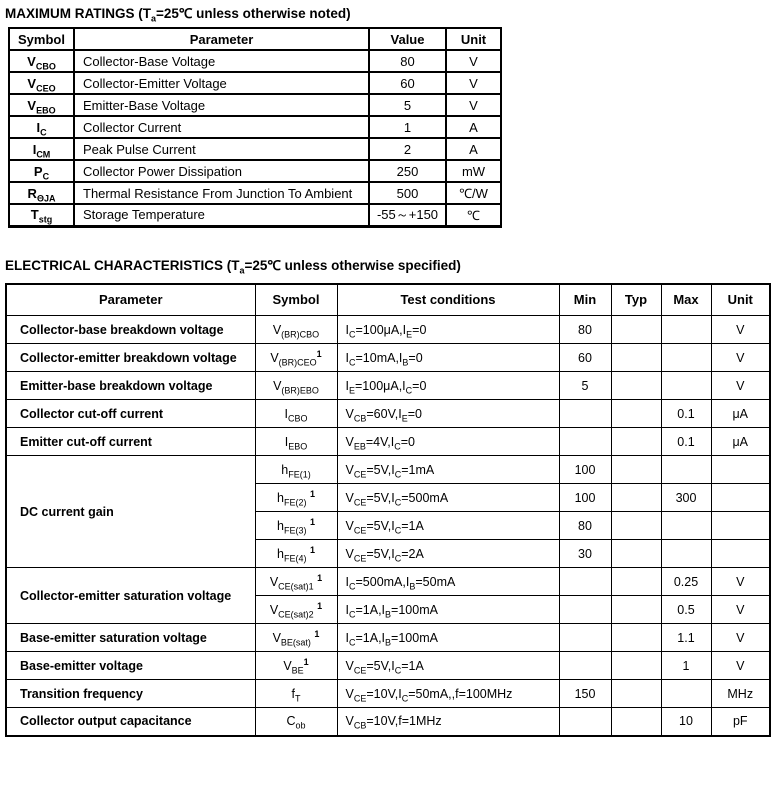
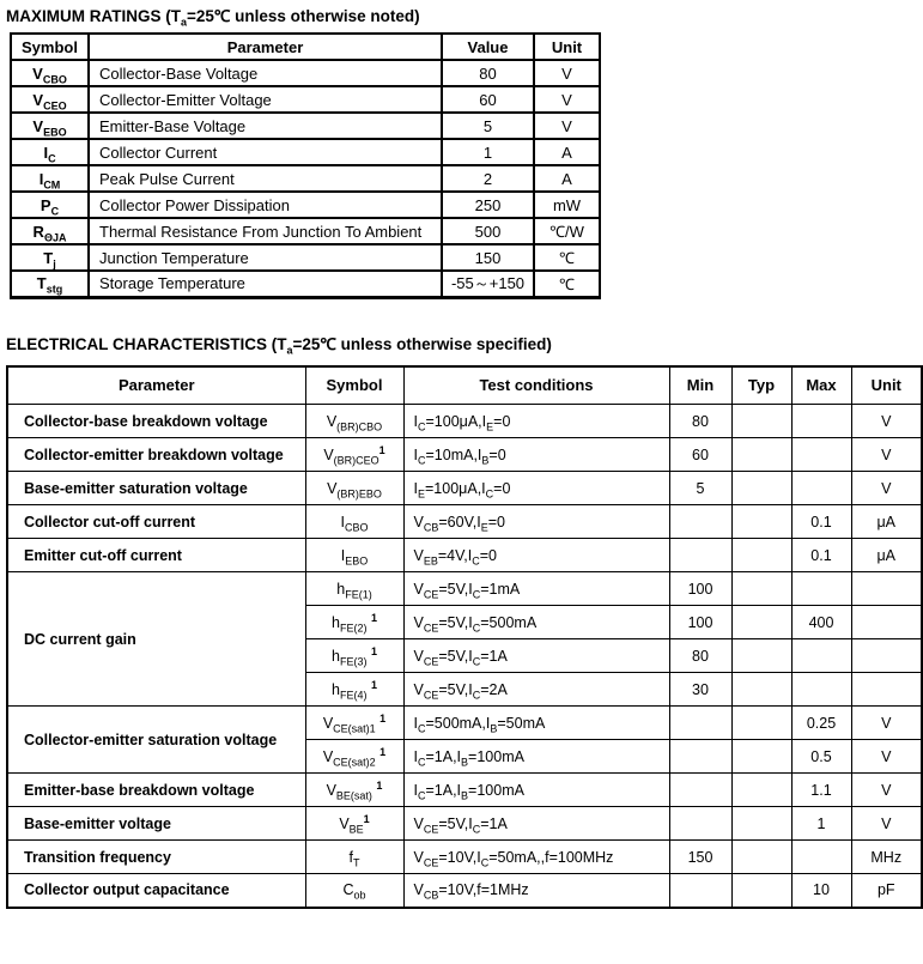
  MAXIMUM RATINGS (Ta=25℃ unless otherwise noted)
  Symbol	Parameter	Value	Unit
  VCBO	Collector-Base Voltage	80	V
  VCEO	Collector-Emitter Voltage	60	V
  VEBO	Emitter-Base Voltage	5	V
  IC	Collector Current	1	A
  ICM	Peak Pulse Current	2	A
  PC	Collector Power Dissipation	250	mW
  RΘJA	Thermal Resistance From Junction To Ambient	500	℃/W
+ Tj	Junction Temperature	150	℃
  Tstg	Storage Temperature	-55～+150	℃
  ELECTRICAL CHARACTERISTICS (Ta=25℃ unless otherwise specified)
  Parameter	Symbol	Test conditions	Min	Typ	Max	Unit
  Collector-base breakdown voltage	V(BR)CBO	IC=100μA,IE=0	80			V
  Collector-emitter breakdown voltage	V(BR)CEO1	IC=10mA,IB=0	60			V
- Emitter-base breakdown voltage	V(BR)EBO	IE=100μA,IC=0	5			V
+ Base-emitter saturation voltage	V(BR)EBO	IE=100μA,IC=0	5			V
  Collector cut-off current	ICBO	VCB=60V,IE=0			0.1	μA
  Emitter cut-off current	IEBO	VEB=4V,IC=0			0.1	μA
  DC current gain	hFE(1)	VCE=5V,IC=1mA	100
- hFE(2) 1	VCE=5V,IC=500mA	100		300
+ hFE(2) 1	VCE=5V,IC=500mA	100		400
  hFE(3) 1	VCE=5V,IC=1A	80
  hFE(4) 1	VCE=5V,IC=2A	30
  Collector-emitter saturation voltage	VCE(sat)1 1	IC=500mA,IB=50mA			0.25	V
  VCE(sat)2 1	IC=1A,IB=100mA			0.5	V
- Base-emitter saturation voltage	VBE(sat) 1	IC=1A,IB=100mA			1.1	V
+ Emitter-base breakdown voltage	VBE(sat) 1	IC=1A,IB=100mA			1.1	V
  Base-emitter voltage	VBE1	VCE=5V,IC=1A			1	V
  Transition frequency	fT	VCE=10V,IC=50mA,,f=100MHz	150			MHz
  Collector output capacitance	Cob	VCB=10V,f=1MHz			10	pF
